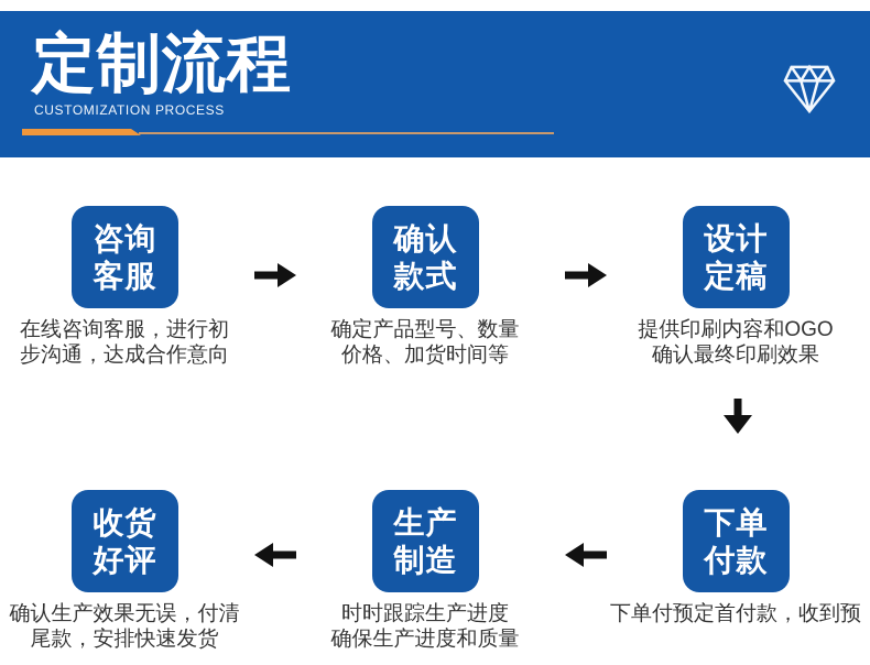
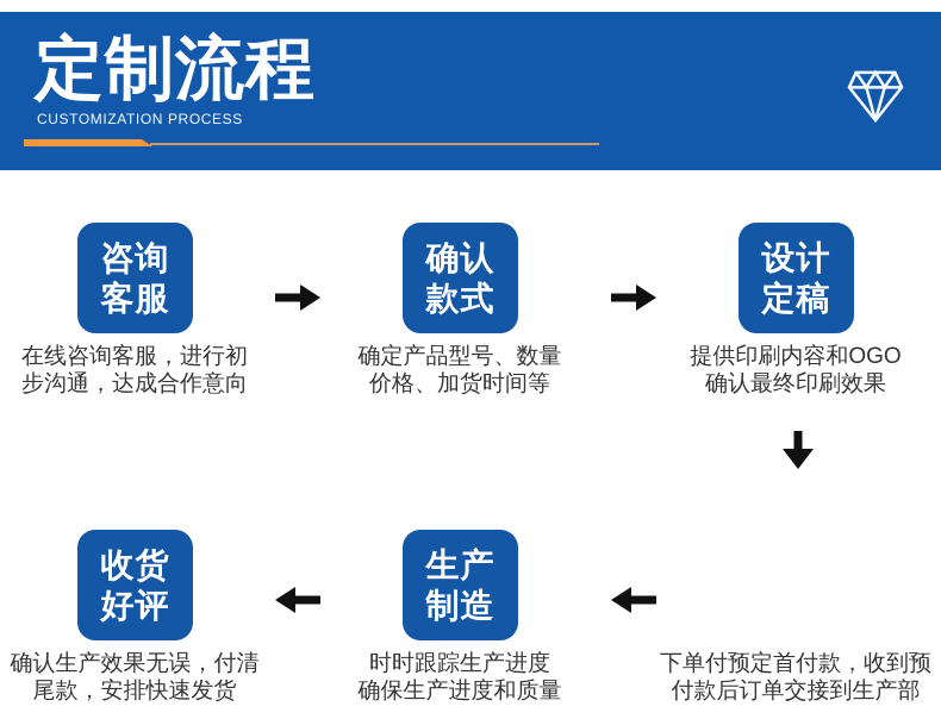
  定制流程
  CUSTOMIZATION PROCESS
  咨询
  客服
  确认
  款式
  设计
  定稿
- 下单
- 付款
  生产
  制造
  收货
  好评
  在线咨询客服，进行初
  步沟通，达成合作意向
  确定产品型号、数量
  价格、加货时间等
  提供印刷内容和OGO
  确认最终印刷效果
  下单付预定首付款，收到预
+ 付款后订单交接到生产部
  时时跟踪生产进度
  确保生产进度和质量
  确认生产效果无误，付清
  尾款，安排快速发货
